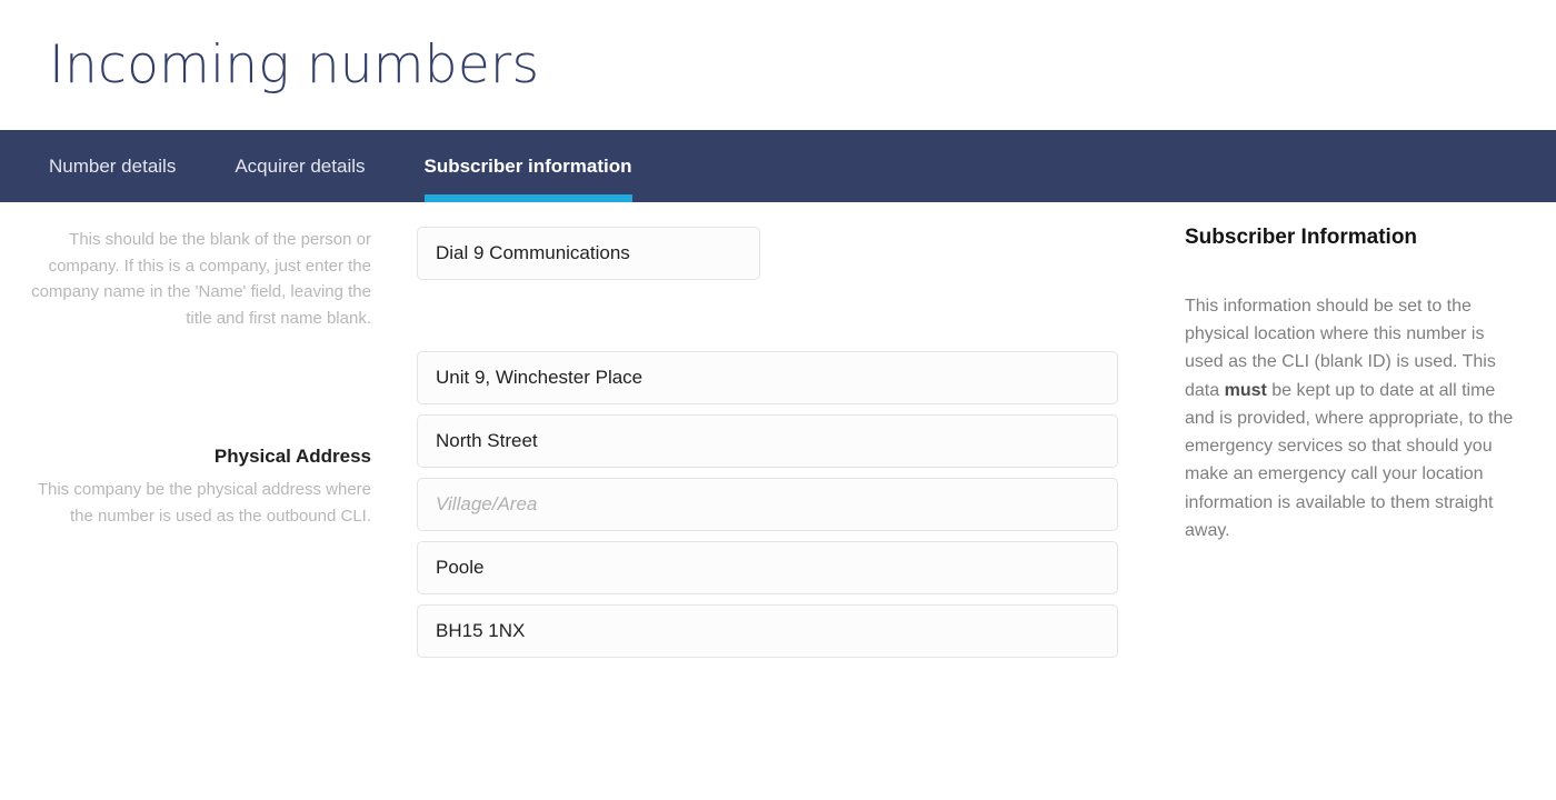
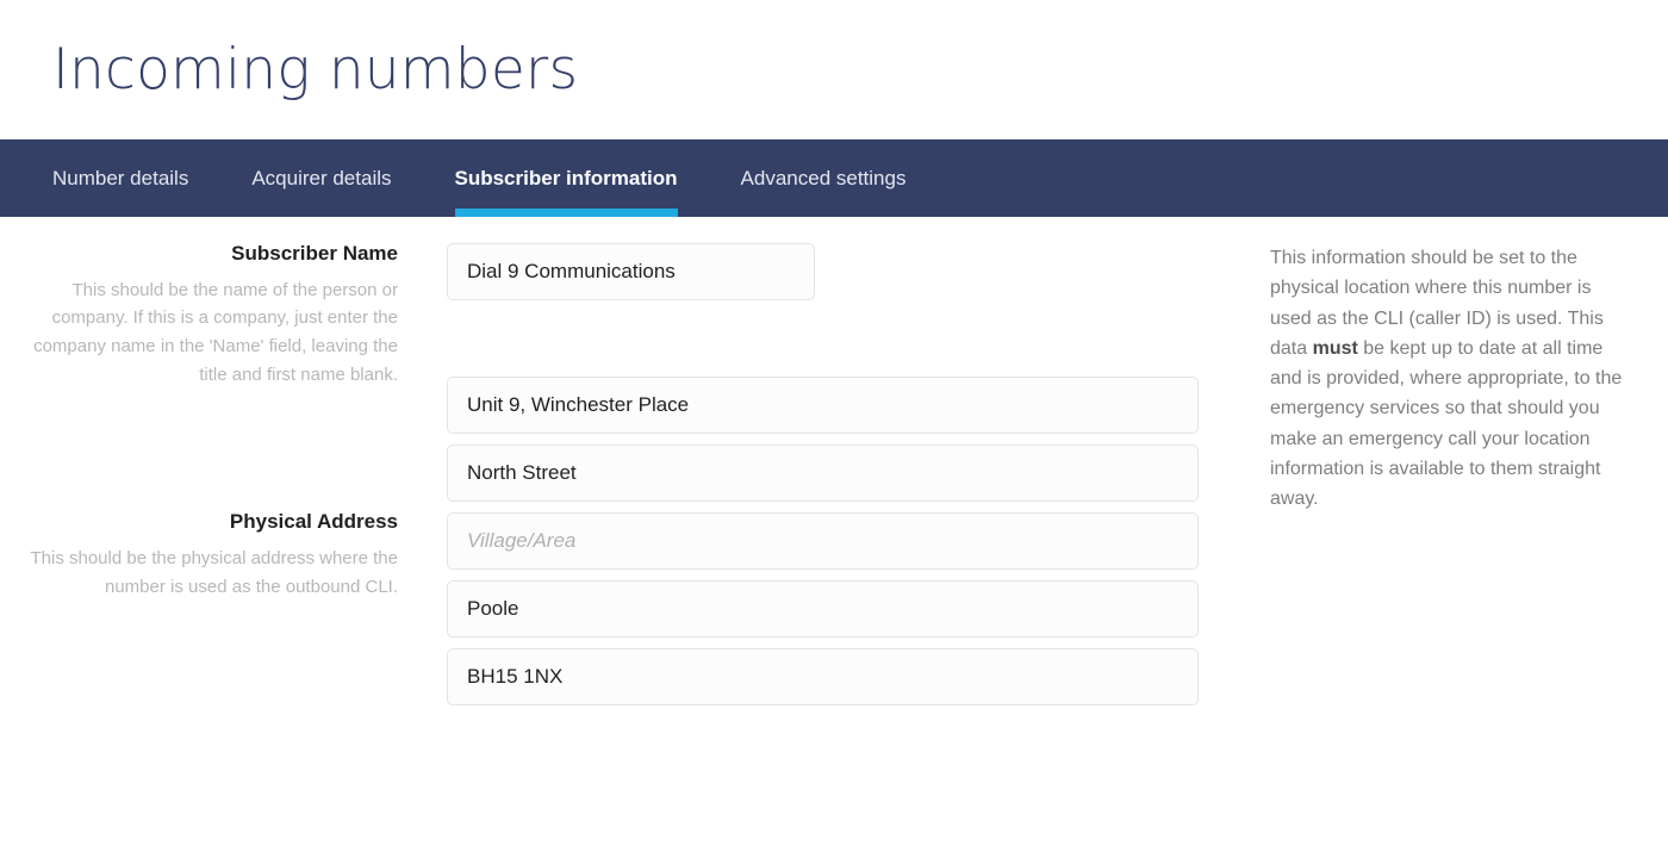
  Incoming numbers
  Number details
  Acquirer details
  Subscriber information
+ Advanced settings
+ Subscriber Name
- This should be the blank of the person or company. If this is a company, just enter the company name in the 'Name' field, leaving the title and first name blank.
+ This should be the name of the person or company. If this is a company, just enter the company name in the 'Name' field, leaving the title and first name blank.
  Physical Address
- This company be the physical address where the number is used as the outbound CLI.
+ This should be the physical address where the number is used as the outbound CLI.
  Dial 9 Communications
  Unit 9, Winchester Place
  North Street
  Village/Area
  Poole
  BH15 1NX
- Subscriber Information
- This information should be set to the physical location where this number is used as the CLI (blank ID) is used. This data must be kept up to date at all time and is provided, where appropriate, to the emergency services so that should you make an emergency call your location information is available to them straight away.
+ This information should be set to the physical location where this number is used as the CLI (caller ID) is used. This data must be kept up to date at all time and is provided, where appropriate, to the emergency services so that should you make an emergency call your location information is available to them straight away.
